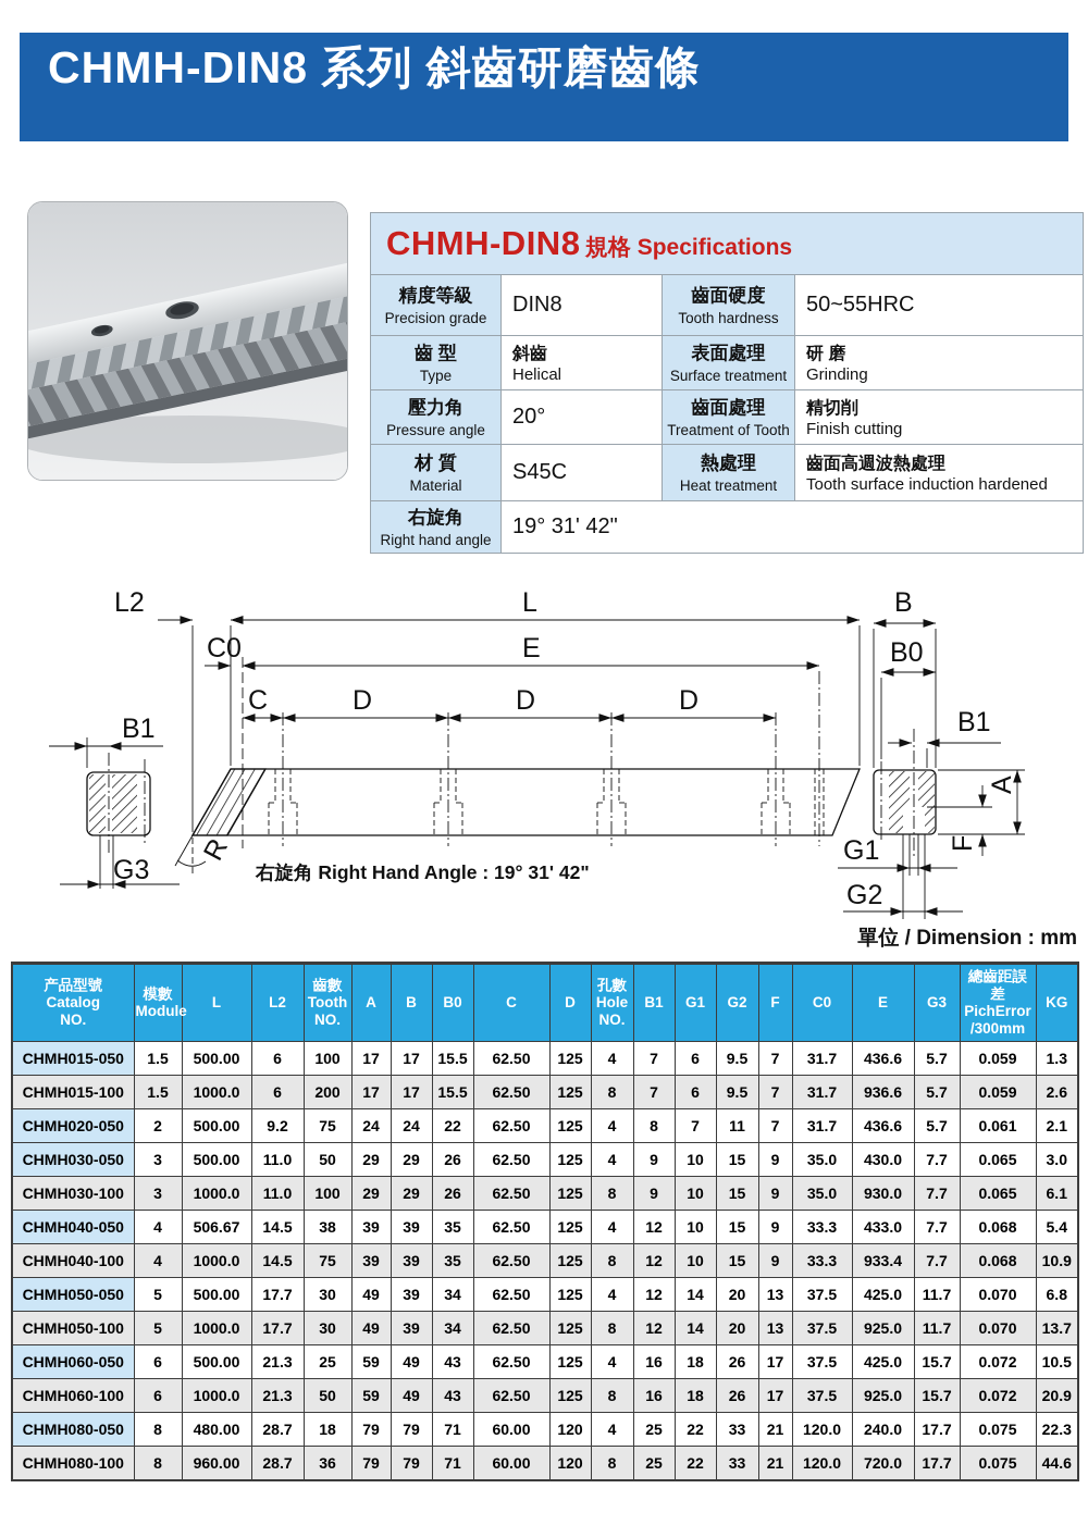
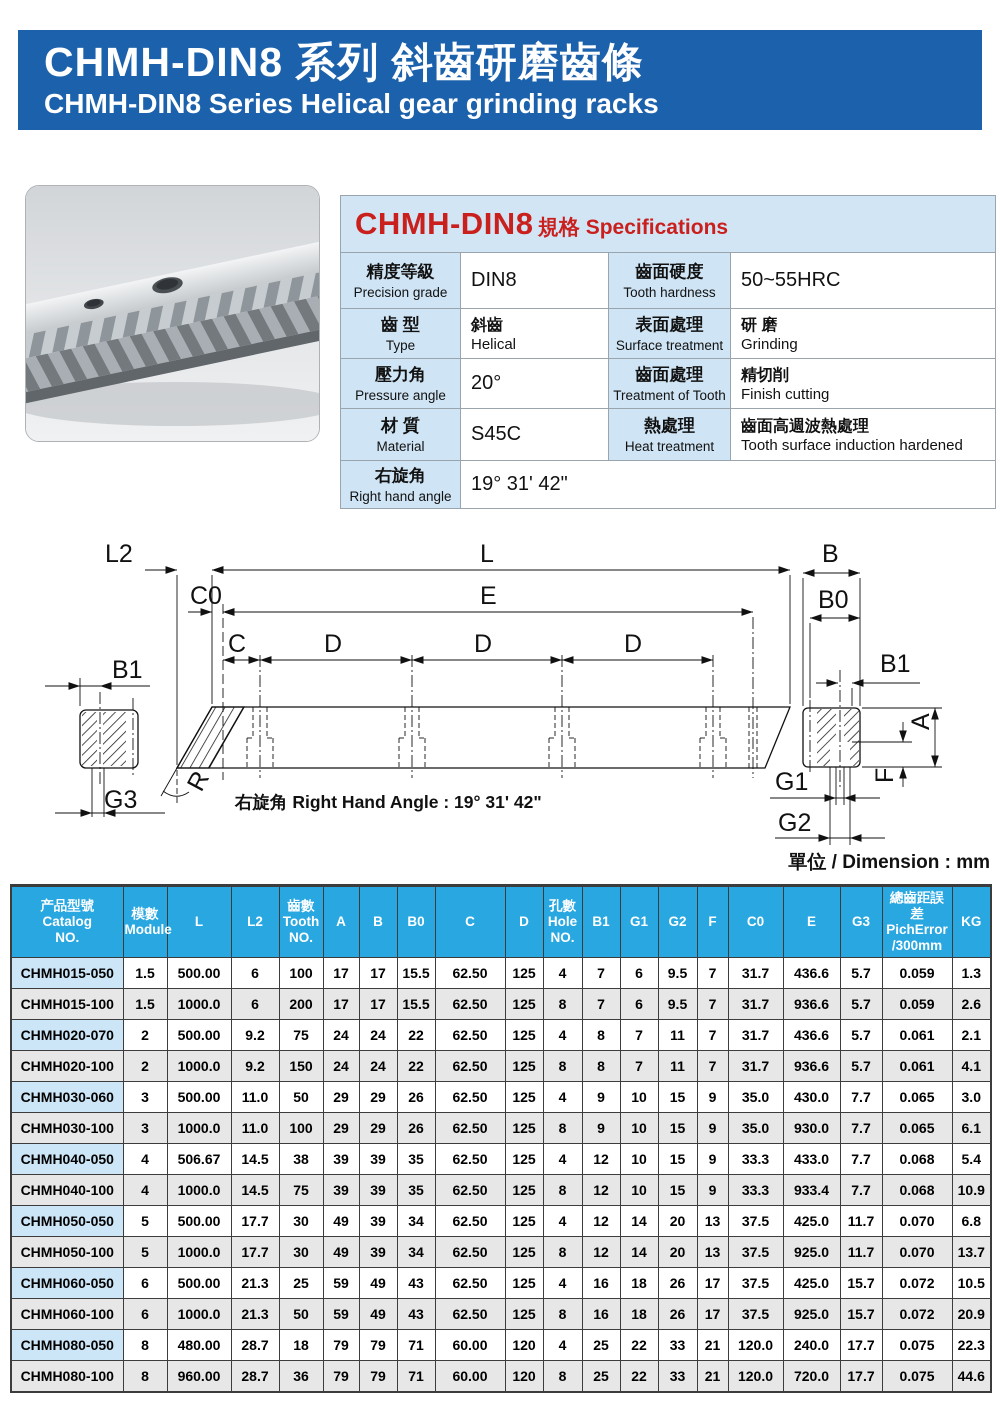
  CHMH-DIN8 系列 斜齒研磨齒條
+ CHMH-DIN8 Series Helical gear grinding racks
  CHMH-DIN8 規格 Specifications
  精度等級Precision grade	DIN8	齒面硬度Tooth hardness	50~55HRC
  齒 型Type	斜齒Helical	表面處理Surface treatment	研 磨Grinding
  壓力角Pressure angle	20°	齒面處理Treatment of Tooth	精切削Finish cutting
  材 質Material	S45C	熱處理Heat treatment	齒面高週波熱處理Tooth surface induction hardened
  右旋角Right hand angle	19° 31' 42"
  L2
  L
  C0
  E
  C
  D
  D
  D
  B1
  G3
  B
  B0
  B1
  G1
  G2
  右旋角 Right Hand Angle : 19° 31' 42"
  單位 / Dimension : mm
  产品型號 Catalog NO.	模數 Module	L	L2	齒數 Tooth NO.	A	B	B0	C	D	孔數 Hole NO.	B1	G1	G2	F	C0	E	G3	總齒距誤差 PichError /300mm	KG
  CHMH015-050	1.5	500.00	6	100	17	17	15.5	62.50	125	4	7	6	9.5	7	31.7	436.6	5.7	0.059	1.3
  CHMH015-100	1.5	1000.0	6	200	17	17	15.5	62.50	125	8	7	6	9.5	7	31.7	936.6	5.7	0.059	2.6
- CHMH020-050	2	500.00	9.2	75	24	24	22	62.50	125	4	8	7	11	7	31.7	436.6	5.7	0.061	2.1
+ CHMH020-070	2	500.00	9.2	75	24	24	22	62.50	125	4	8	7	11	7	31.7	436.6	5.7	0.061	2.1
+ CHMH020-100	2	1000.0	9.2	150	24	24	22	62.50	125	8	8	7	11	7	31.7	936.6	5.7	0.061	4.1
- CHMH030-050	3	500.00	11.0	50	29	29	26	62.50	125	4	9	10	15	9	35.0	430.0	7.7	0.065	3.0
+ CHMH030-060	3	500.00	11.0	50	29	29	26	62.50	125	4	9	10	15	9	35.0	430.0	7.7	0.065	3.0
  CHMH030-100	3	1000.0	11.0	100	29	29	26	62.50	125	8	9	10	15	9	35.0	930.0	7.7	0.065	6.1
  CHMH040-050	4	506.67	14.5	38	39	39	35	62.50	125	4	12	10	15	9	33.3	433.0	7.7	0.068	5.4
  CHMH040-100	4	1000.0	14.5	75	39	39	35	62.50	125	8	12	10	15	9	33.3	933.4	7.7	0.068	10.9
  CHMH050-050	5	500.00	17.7	30	49	39	34	62.50	125	4	12	14	20	13	37.5	425.0	11.7	0.070	6.8
  CHMH050-100	5	1000.0	17.7	30	49	39	34	62.50	125	8	12	14	20	13	37.5	925.0	11.7	0.070	13.7
  CHMH060-050	6	500.00	21.3	25	59	49	43	62.50	125	4	16	18	26	17	37.5	425.0	15.7	0.072	10.5
  CHMH060-100	6	1000.0	21.3	50	59	49	43	62.50	125	8	16	18	26	17	37.5	925.0	15.7	0.072	20.9
  CHMH080-050	8	480.00	28.7	18	79	79	71	60.00	120	4	25	22	33	21	120.0	240.0	17.7	0.075	22.3
  CHMH080-100	8	960.00	28.7	36	79	79	71	60.00	120	8	25	22	33	21	120.0	720.0	17.7	0.075	44.6
